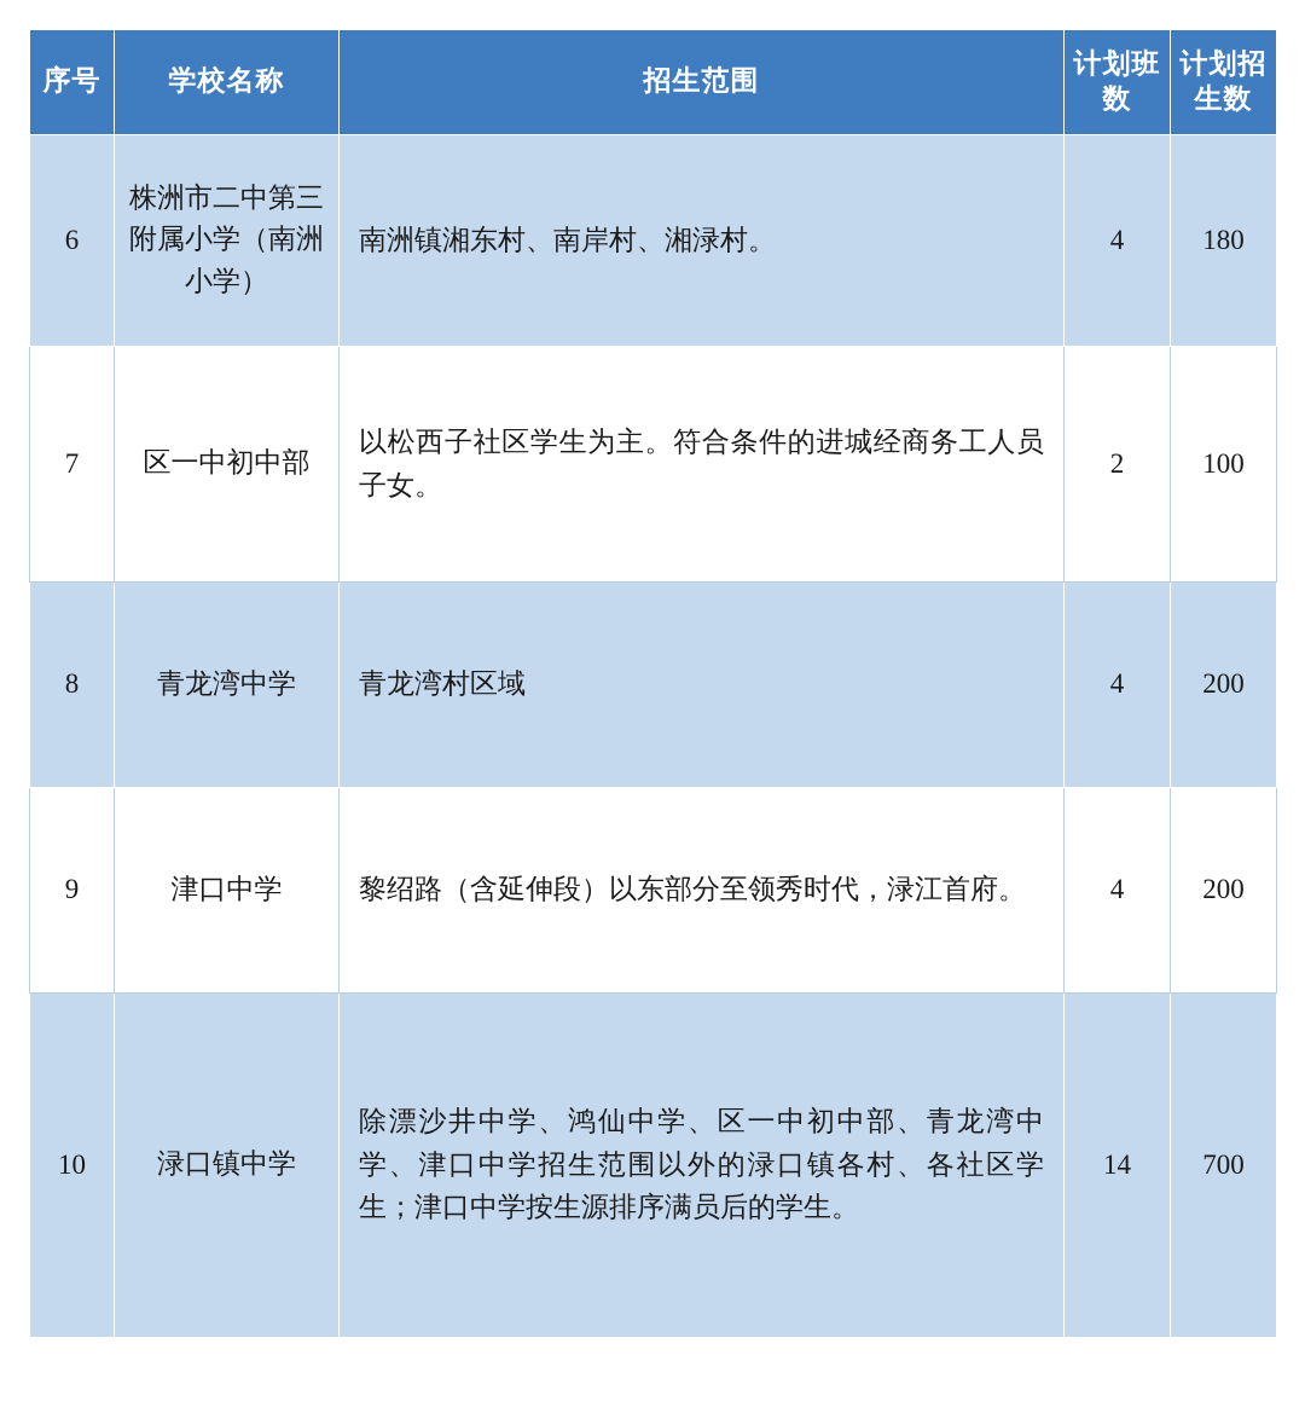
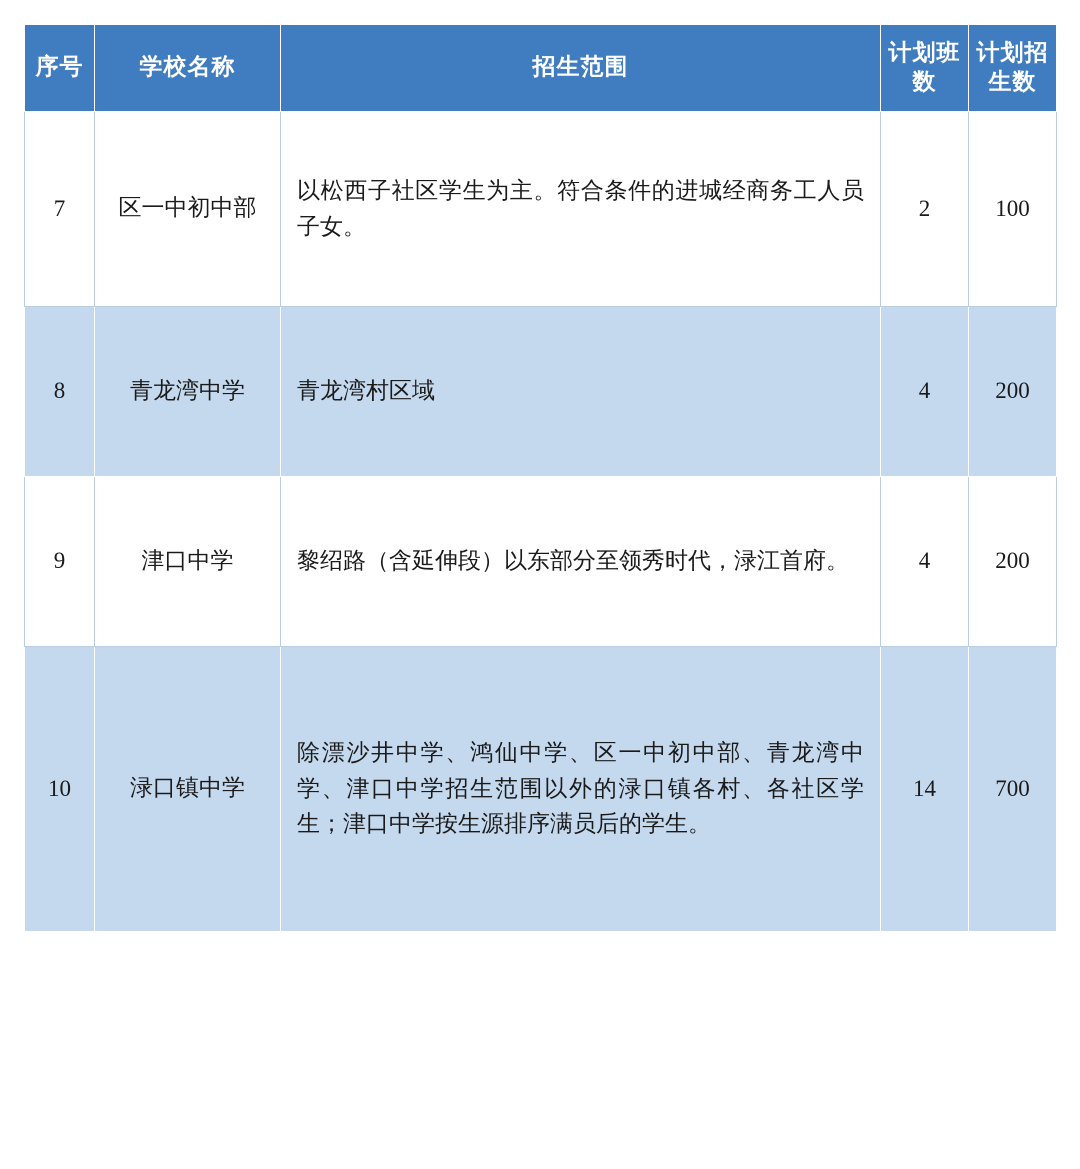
  序号	学校名称	招生范围	计划班数	计划招生数
- 6	株洲市二中第三附属小学（南洲小学）	南洲镇湘东村、南岸村、湘渌村。	4	180
  7	区一中初中部	以松西子社区学生为主。符合条件的进城经商务工人员子女。	2	100
  8	青龙湾中学	青龙湾村区域	4	200
  9	津口中学	黎绍路（含延伸段）以东部分至领秀时代，渌江首府。	4	200
  10	渌口镇中学	除漂沙井中学、鸿仙中学、区一中初中部、青龙湾中学、津口中学招生范围以外的渌口镇各村、各社区学生；津口中学按生源排序满员后的学生。	14	700
